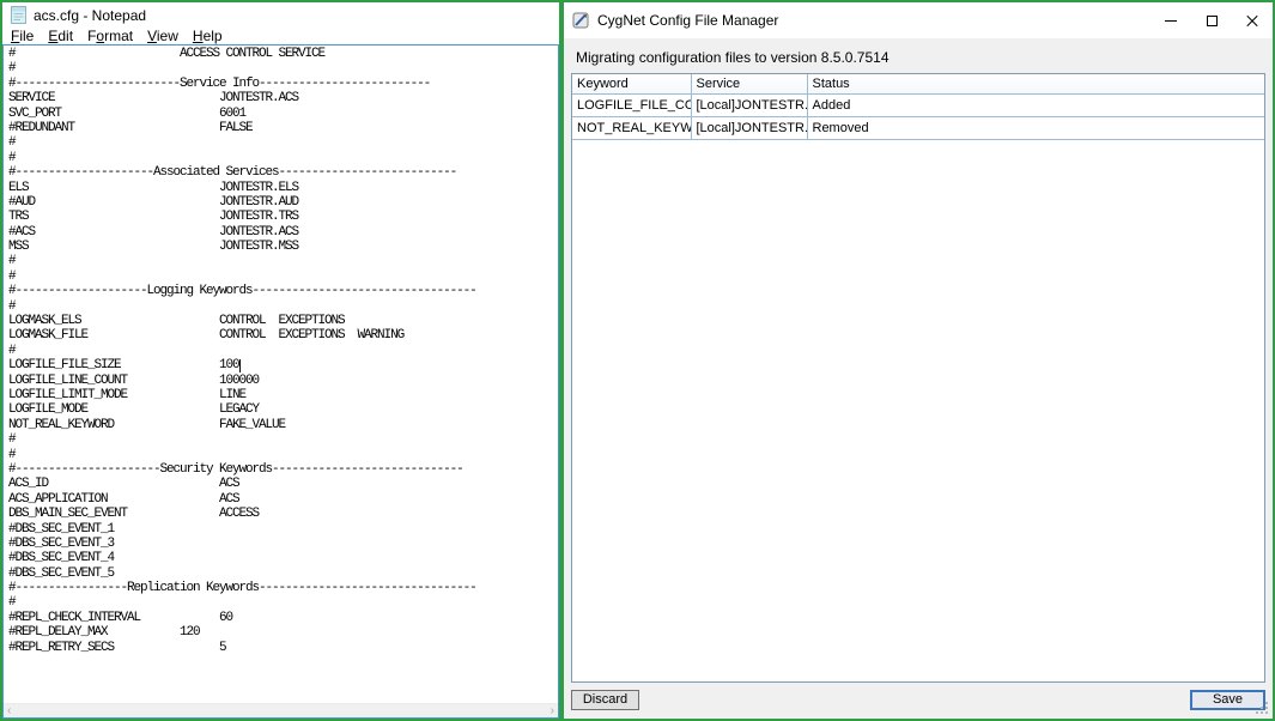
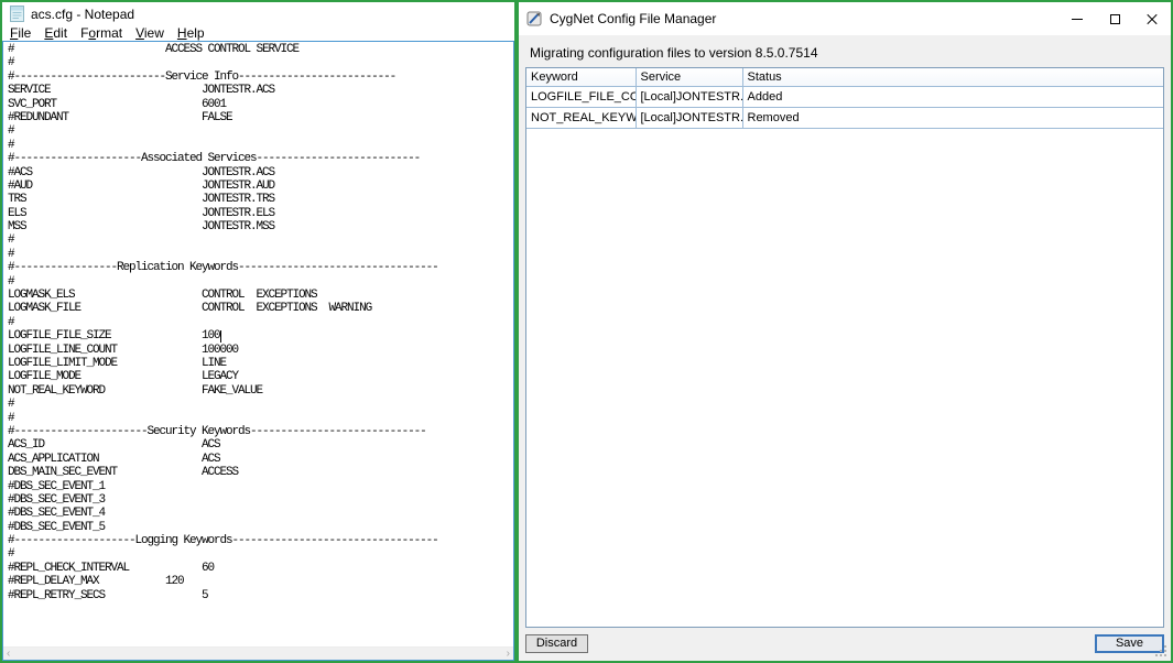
  acs.cfg - Notepad
  File
  Edit
  Format
  View
  Help
  # ACCESS CONTROL SERVICE
  #
  #-------------------------Service Info--------------------------
  SERVICE JONTESTR.ACS
  SVC_PORT 6001
  #REDUNDANT FALSE
  #
  #
  #---------------------Associated Services---------------------------
- ELS JONTESTR.ELS
+ #ACS JONTESTR.ACS
  #AUD JONTESTR.AUD
  TRS JONTESTR.TRS
- #ACS JONTESTR.ACS
+ ELS JONTESTR.ELS
  MSS JONTESTR.MSS
  #
  #
- #--------------------Logging Keywords----------------------------------
+ #-----------------Replication Keywords---------------------------------
  #
  LOGMASK_ELS CONTROL EXCEPTIONS
  LOGMASK_FILE CONTROL EXCEPTIONS WARNING
  #
  LOGFILE_FILE_SIZE 100
  LOGFILE_LINE_COUNT 100000
  LOGFILE_LIMIT_MODE LINE
  LOGFILE_MODE LEGACY
  NOT_REAL_KEYWORD FAKE_VALUE
  #
  #
  #----------------------Security Keywords-----------------------------
  ACS_ID ACS
  ACS_APPLICATION ACS
  DBS_MAIN_SEC_EVENT ACCESS
  #DBS_SEC_EVENT_1
  #DBS_SEC_EVENT_3
  #DBS_SEC_EVENT_4
  #DBS_SEC_EVENT_5
- #-----------------Replication Keywords---------------------------------
+ #--------------------Logging Keywords----------------------------------
  #
  #REPL_CHECK_INTERVAL 60
  #REPL_DELAY_MAX 120
  #REPL_RETRY_SECS 5
  ‹
  ›
  CygNet Config File Manager
  Migrating configuration files to version 8.5.0.7514
  Keyword	Service	Status
  LOGFILE_FILE_CO	[Local]JONTESTR.	Added
  NOT_REAL_KEYW	[Local]JONTESTR.	Removed
  Discard
  Save
